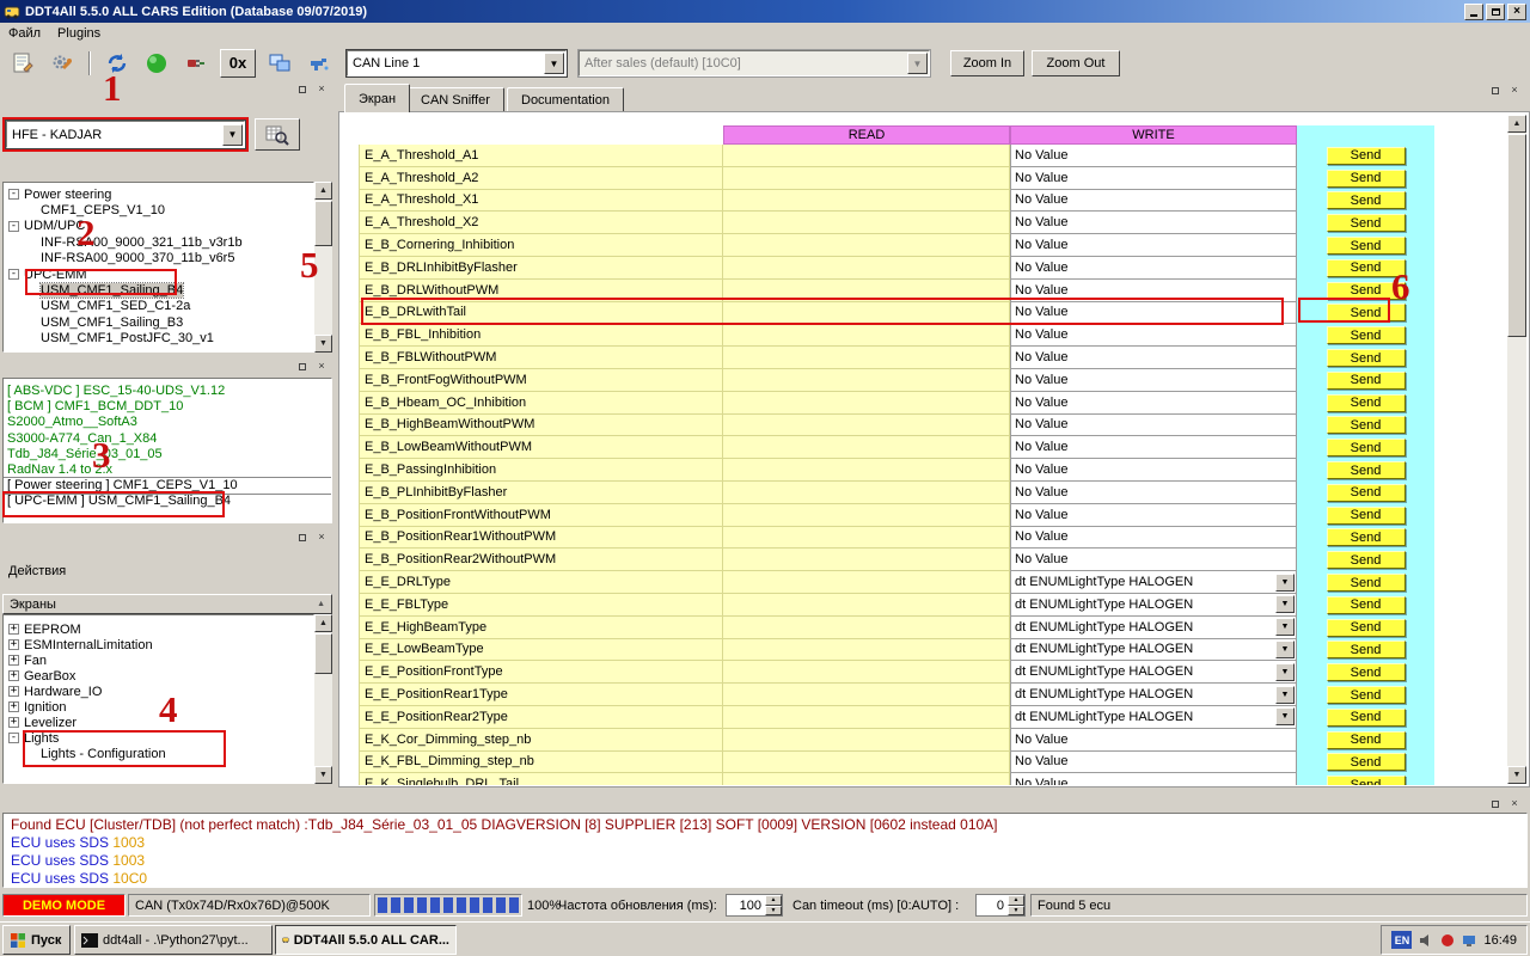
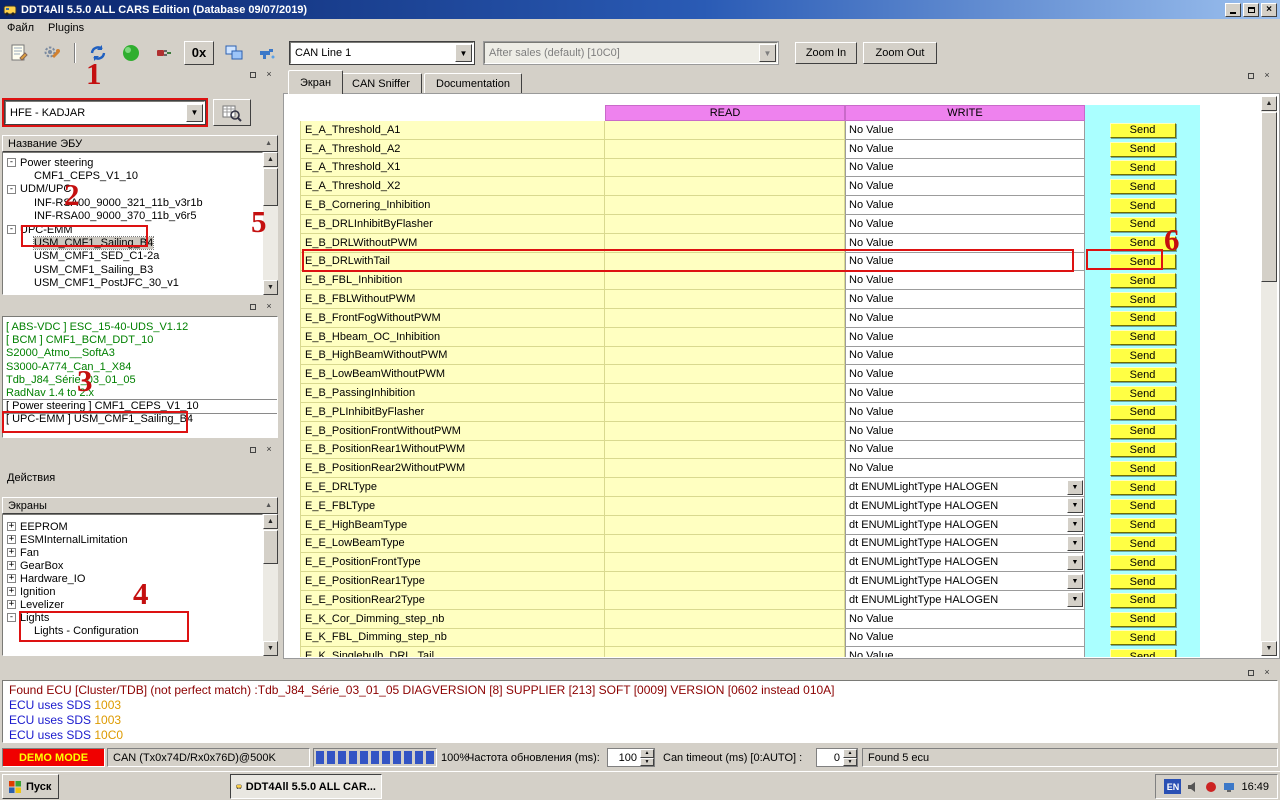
  DDT4All 5.5.0 ALL CARS Edition (Database 09/07/2019)
  ×
  Файл
  Plugins
  0x
  CAN Line 1
  ▼
  After sales (default) [10C0]
  ▼
  Zoom In
  Zoom Out
  ×
  HFE - KADJAR
  ▼
+ Название ЭБУ
  -
  Power steering
  CMF1_CEPS_V1_10
  -
  UDM/UPC
  INF-RSA00_9000_321_11b_v3r1b
  INF-RSA00_9000_370_11b_v6r5
  -
  UPC-EMM
  USM_CMF1_Sailing_B4
  USM_CMF1_SED_C1-2a
  USM_CMF1_Sailing_B3
  USM_CMF1_PostJFC_30_v1
  ×
  [ ABS-VDC ] ESC_15-40-UDS_V1.12
  [ BCM ] CMF1_BCM_DDT_10
  S2000_Atmo__SoftA3
  S3000-A774_Can_1_X84
  Tdb_J84_Série_03_01_05
  RadNav 1.4 to 2.x
  [ Power steering ] CMF1_CEPS_V1_10
  [ UPC-EMM ] USM_CMF1_Sailing_B4
  ×
  Действия
  Экраны
  +
  EEPROM
  +
  ESMInternalLimitation
  +
  Fan
  +
  GearBox
  +
  Hardware_IO
  +
  Ignition
  +
  Levelizer
  -
  Lights
  Lights - Configuration
  Экран
  CAN Sniffer
  Documentation
  ×
  READ
  WRITE
  E_A_Threshold_A1
  No Value
  Send
  E_A_Threshold_A2
  No Value
  Send
  E_A_Threshold_X1
  No Value
  Send
  E_A_Threshold_X2
  No Value
  Send
  E_B_Cornering_Inhibition
  No Value
  Send
  E_B_DRLInhibitByFlasher
  No Value
  Send
  E_B_DRLWithoutPWM
  No Value
  Send
  E_B_DRLwithTail
  No Value
  Send
  E_B_FBL_Inhibition
  No Value
  Send
  E_B_FBLWithoutPWM
  No Value
  Send
  E_B_FrontFogWithoutPWM
  No Value
  Send
  E_B_Hbeam_OC_Inhibition
  No Value
  Send
  E_B_HighBeamWithoutPWM
  No Value
  Send
  E_B_LowBeamWithoutPWM
  No Value
  Send
  E_B_PassingInhibition
  No Value
  Send
  E_B_PLInhibitByFlasher
  No Value
  Send
  E_B_PositionFrontWithoutPWM
  No Value
  Send
  E_B_PositionRear1WithoutPWM
  No Value
  Send
  E_B_PositionRear2WithoutPWM
  No Value
  Send
  E_E_DRLType
  dt ENUMLightType HALOGEN
  Send
  E_E_FBLType
  dt ENUMLightType HALOGEN
  Send
  E_E_HighBeamType
  dt ENUMLightType HALOGEN
  Send
  E_E_LowBeamType
  dt ENUMLightType HALOGEN
  Send
  E_E_PositionFrontType
  dt ENUMLightType HALOGEN
  Send
  E_E_PositionRear1Type
  dt ENUMLightType HALOGEN
  Send
  E_E_PositionRear2Type
  dt ENUMLightType HALOGEN
  Send
  E_K_Cor_Dimming_step_nb
  No Value
  Send
  E_K_FBL_Dimming_step_nb
  No Value
  Send
  E_K_Singlebulb_DRL_Tail
  No Value
  Send
  ×
  Found ECU [Cluster/TDB] (not perfect match) :Tdb_J84_Série_03_01_05 DIAGVERSION [8] SUPPLIER [213] SOFT [0009] VERSION [0602 instead 010A]
  ECU uses SDS 1003
  ECU uses SDS 1003
  ECU uses SDS 10C0
  DEMO MODE
  CAN (Tx0x74D/Rx0x76D)@500K
  100%
  Частота обновления (ms):
  100
  Can timeout (ms) [0:AUTO] :
  0
  Found 5 ecu
  Пуск
- ddt4all - .\Python27\pyt...
  DDT4All 5.5.0 ALL CAR...
  EN
  16:49
  1
  2
  3
  4
  5
  6
